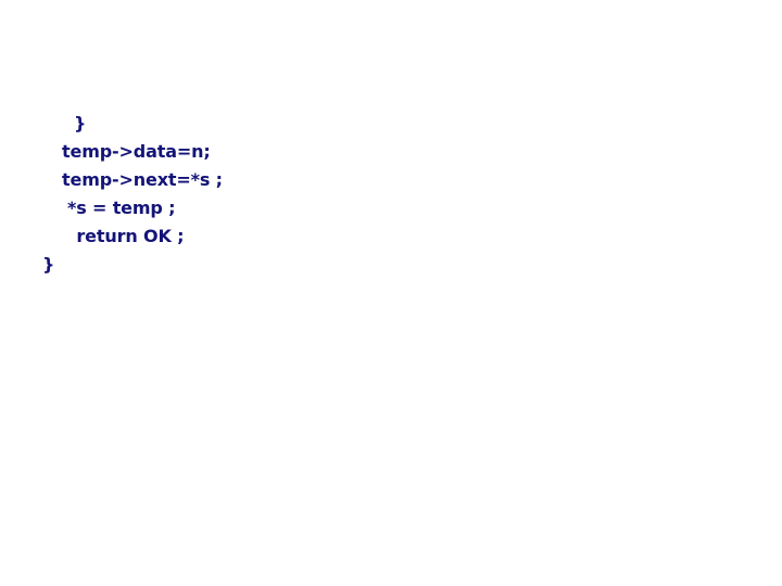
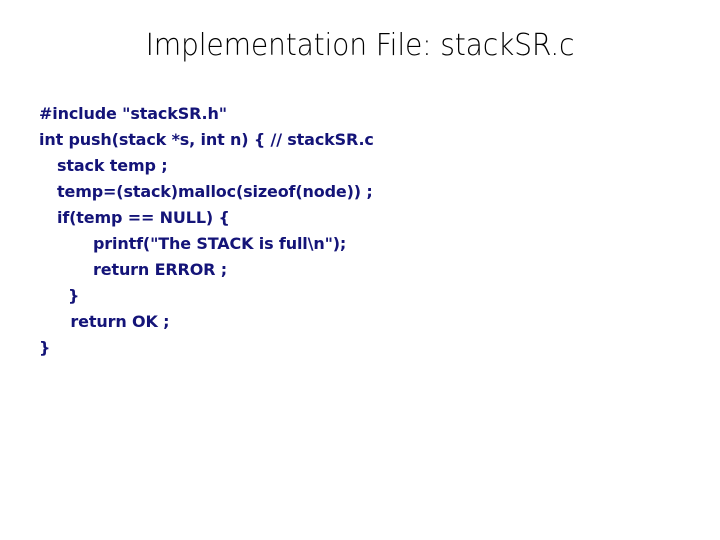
+ Implementation File: stackSR.c
+ #include "stackSR.h"
+ int push(stack *s, int n) { // stackSR.c
+ stack temp ;
+ temp=(stack)malloc(sizeof(node)) ;
+ if(temp == NULL) {
+ printf("The STACK is full\n");
+ return ERROR ;
  }
- temp->data=n;
- temp->next=*s ;
- *s = temp ;
  return OK ;
  }
